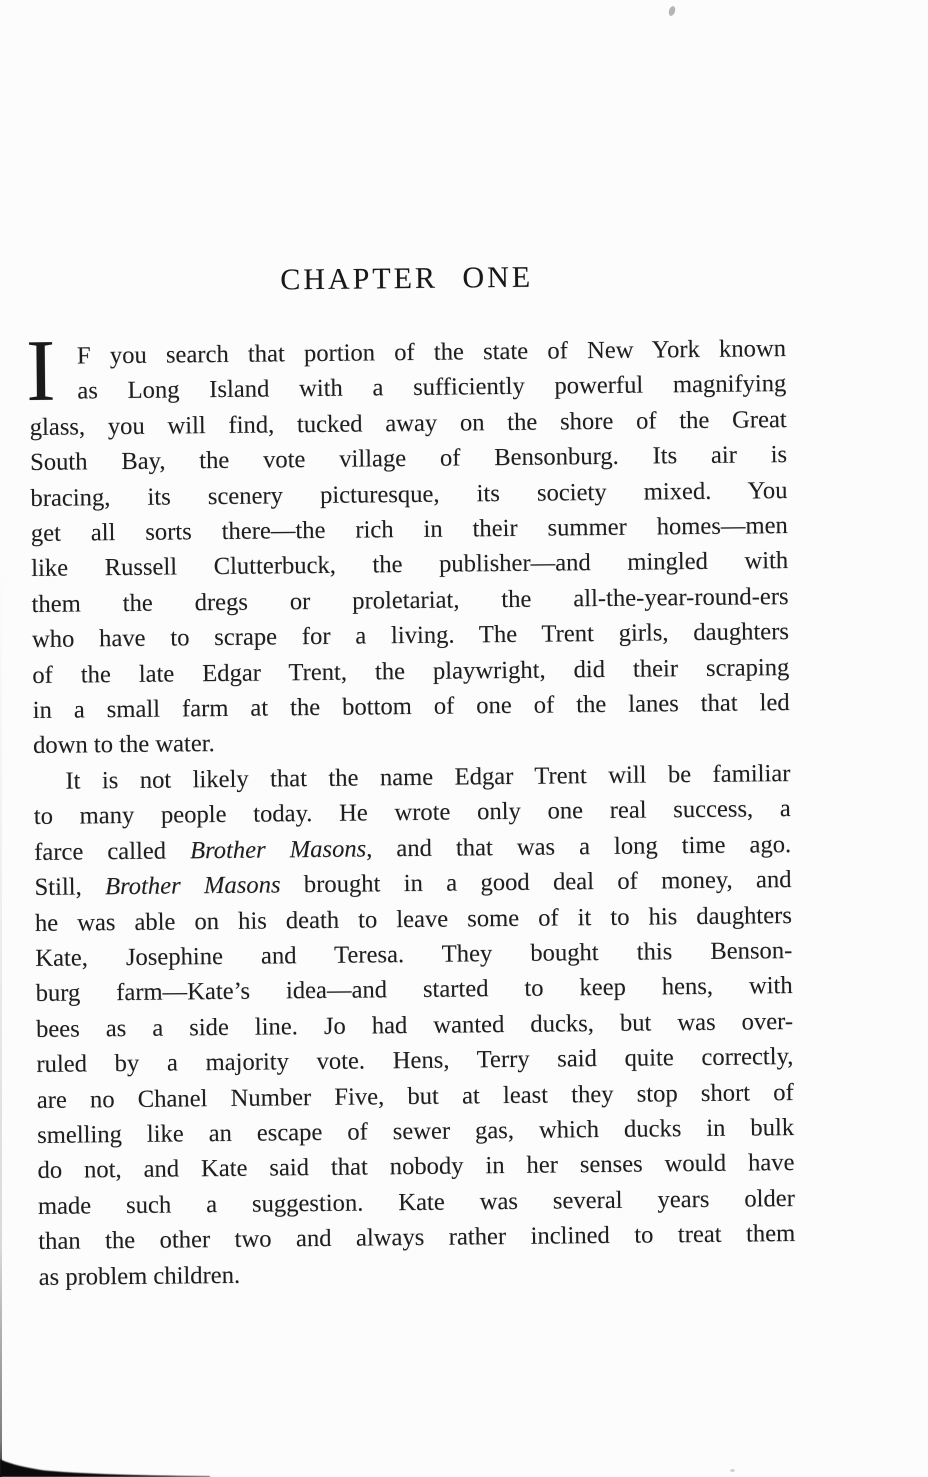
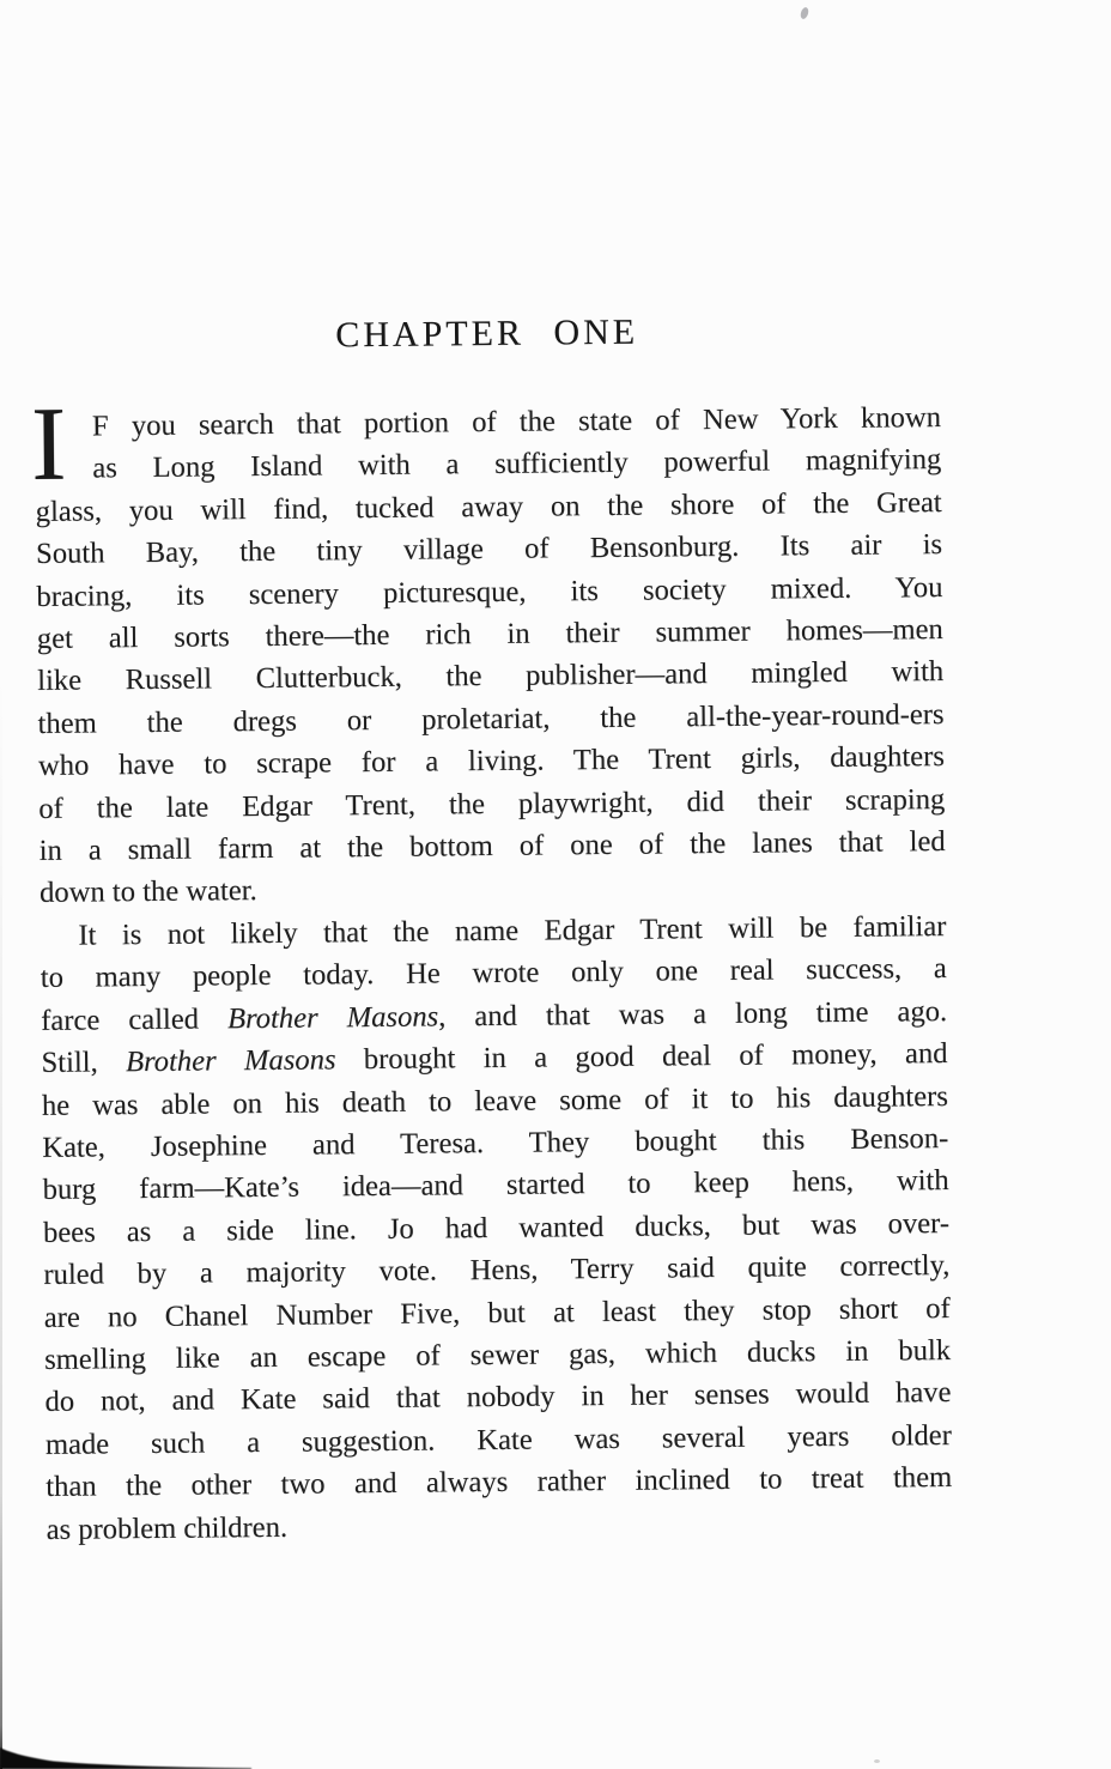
  CHAPTER ONE
  I
  F you search that portion of the state of New York known
  as Long Island with a sufficiently powerful magnifying
  glass, you will find, tucked away on the shore of the Great
- South Bay, the vote village of Bensonburg. Its air is
+ South Bay, the tiny village of Bensonburg. Its air is
  bracing, its scenery picturesque, its society mixed. You
  get all sorts there—the rich in their summer homes—men
  like Russell Clutterbuck, the publisher—and mingled with
  them the dregs or proletariat, the all-the-year-round-ers
  who have to scrape for a living. The Trent girls, daughters
  of the late Edgar Trent, the playwright, did their scraping
  in a small farm at the bottom of one of the lanes that led
  down to the water.
  It is not likely that the name Edgar Trent will be familiar
  to many people today. He wrote only one real success, a
  farce called Brother Masons, and that was a long time ago.
  Still, Brother Masons brought in a good deal of money, and
  he was able on his death to leave some of it to his daughters
  Kate, Josephine and Teresa. They bought this Benson-
  burg farm—Kate’s idea—and started to keep hens, with
  bees as a side line. Jo had wanted ducks, but was over-
  ruled by a majority vote. Hens, Terry said quite correctly,
  are no Chanel Number Five, but at least they stop short of
  smelling like an escape of sewer gas, which ducks in bulk
  do not, and Kate said that nobody in her senses would have
  made such a suggestion. Kate was several years older
  than the other two and always rather inclined to treat them
  as problem children.
